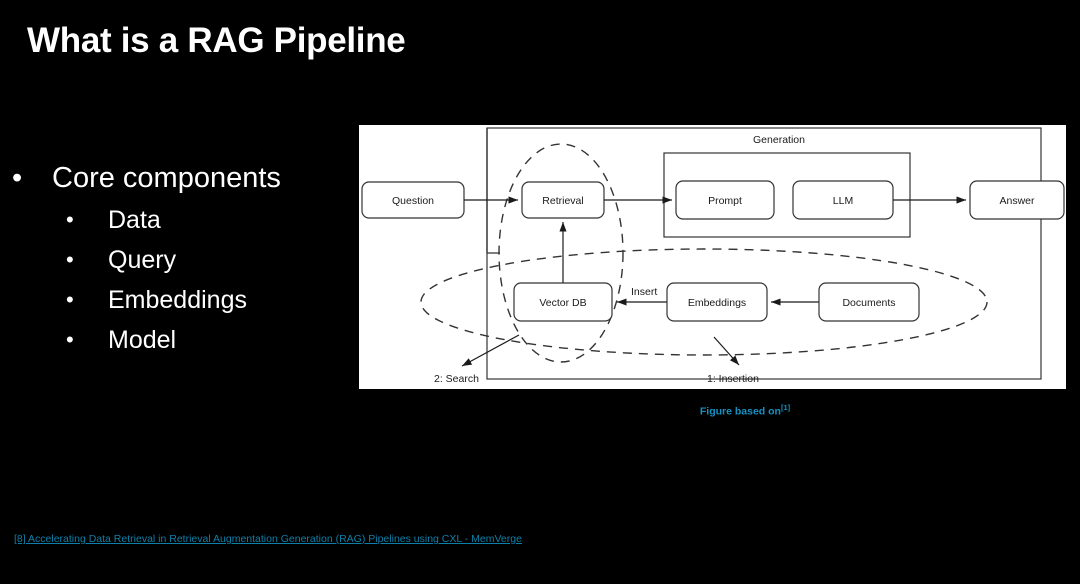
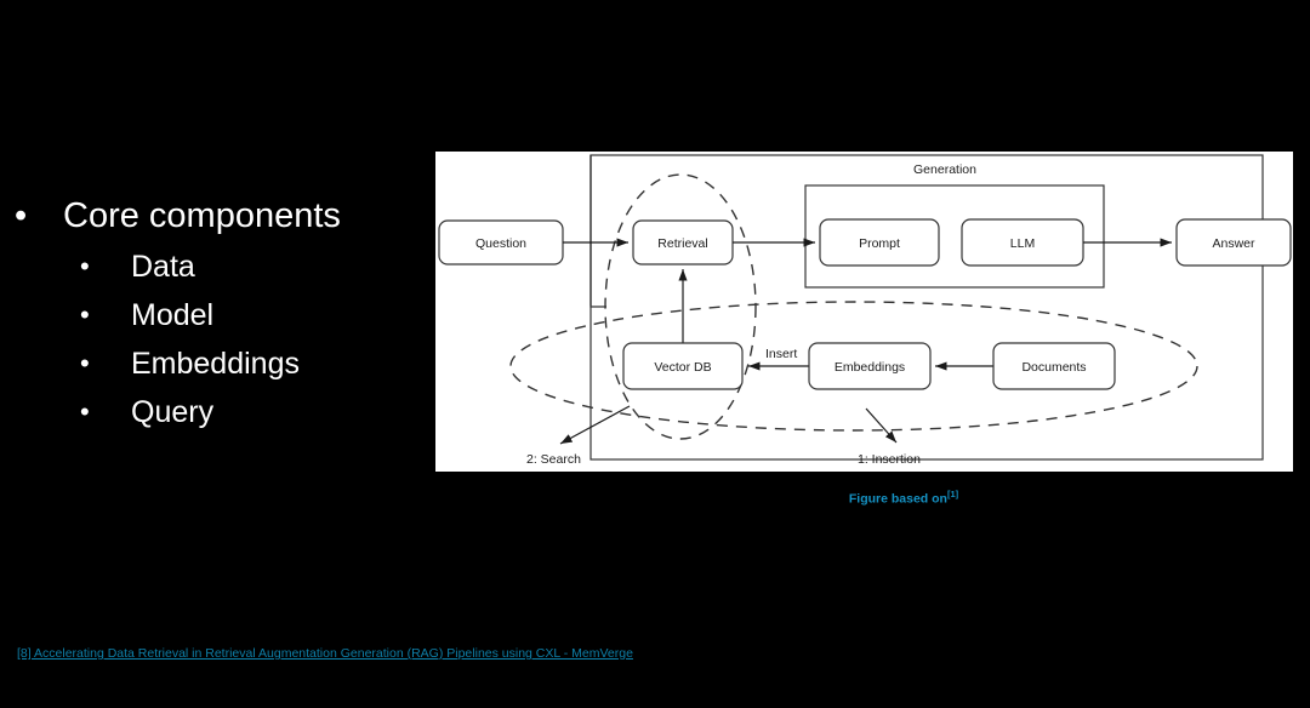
- What is a RAG Pipeline
  •
  Core components
  •
  Data
  •
- Query
+ Model
  •
  Embeddings
  •
- Model
+ Query
  Generation
  Question
  Retrieval
  Prompt
  LLM
  Answer
  Vector DB
  Insert
  Embeddings
  Documents
  2: Search
  1: Insertion
  Figure based on[1]
  [8] Accelerating Data Retrieval in Retrieval Augmentation Generation (RAG) Pipelines using CXL - MemVerge
